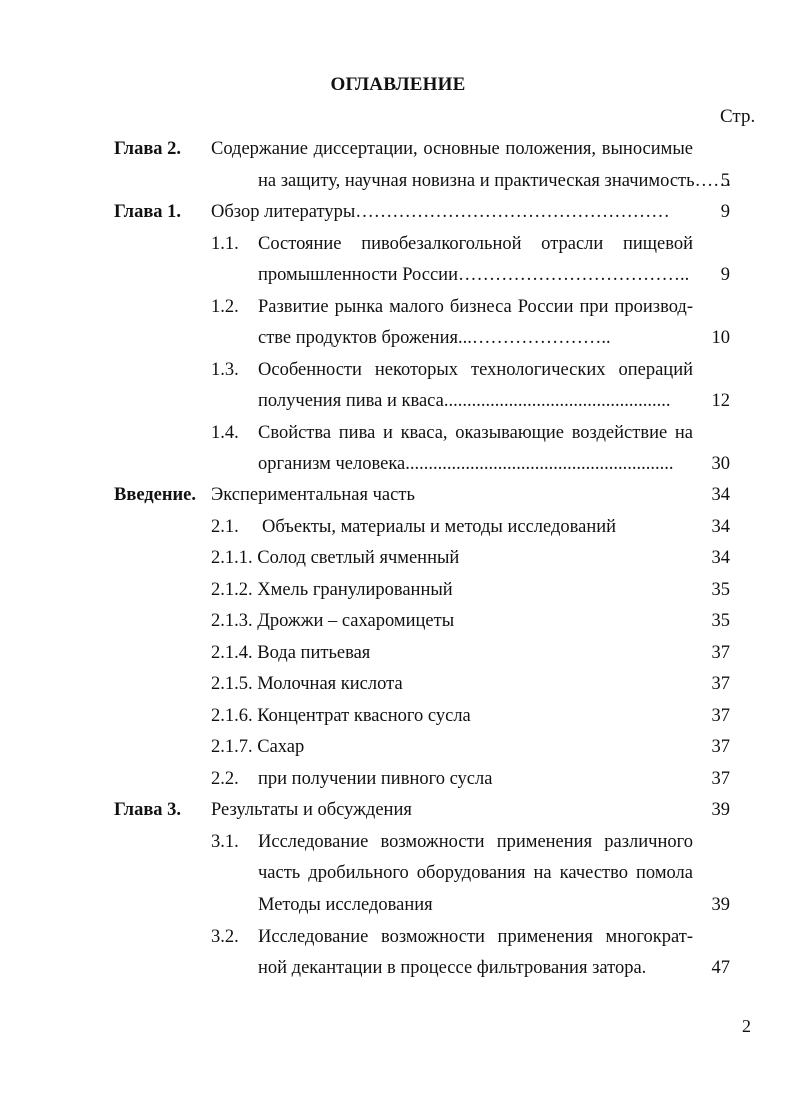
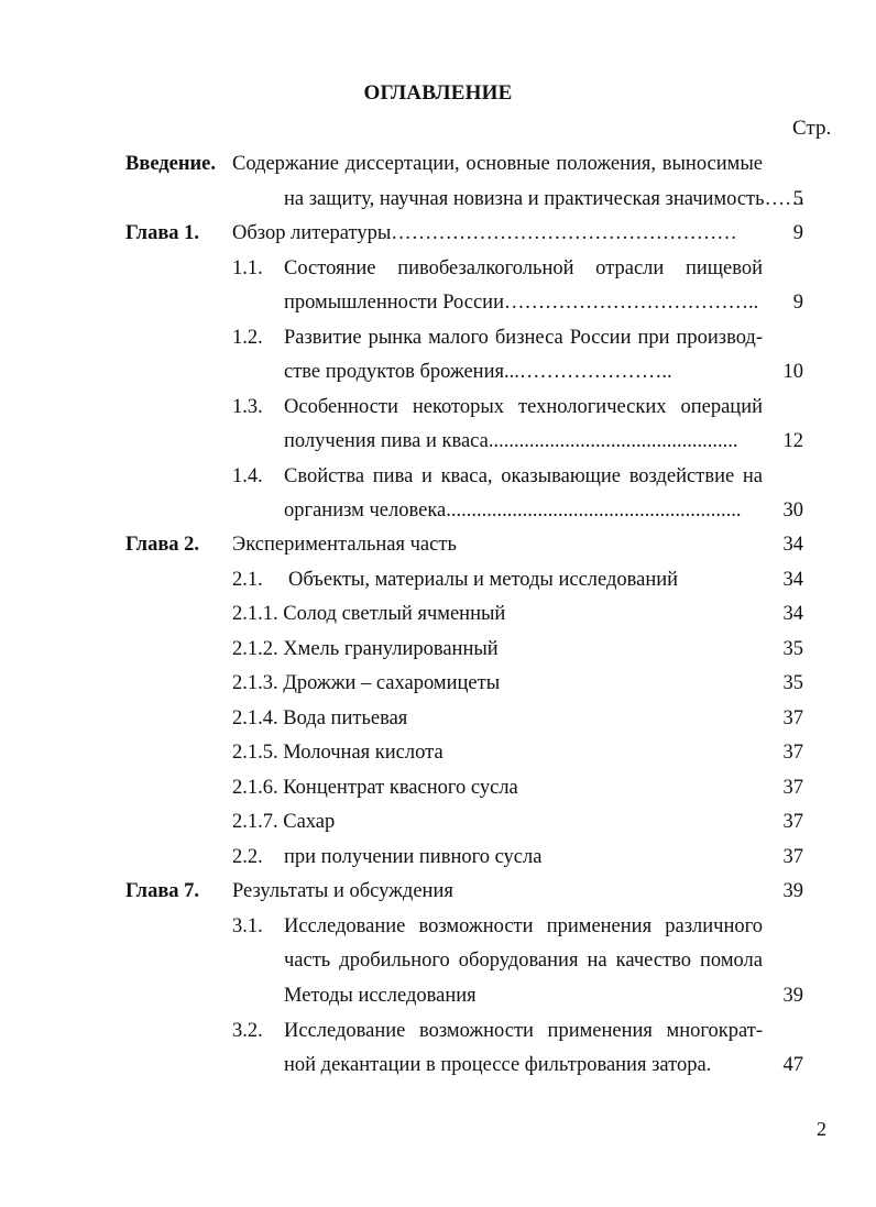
  ОГЛАВЛЕНИЕ
  Стр.
- Глава 2.
+ Введение.
  Содержание диссертации, основные положения, выносимые
  на защиту, научная новизна и практическая значимость……
  5
  Глава 1.
  Обзор литературы……………………………………………
  9
  1.1.
  Состояние пивобезалкогольной отрасли пищевой
  промышленности России………………………………..
  9
  1.2.
  Развитие рынка малого бизнеса России при производ-
  стве продуктов брожения...…………………..
  10
  1.3.
  Особенности некоторых технологических операций
  получения пива и кваса.................................................
  12
  1.4.
  Свойства пива и кваса, оказывающие воздействие на
  организм человека..........................................................
  30
- Введение.
+ Глава 2.
  Экспериментальная часть
  34
  2.1.
  Объекты, материалы и методы исследований
  34
  2.1.1. Солод светлый ячменный
  34
  2.1.2. Хмель гранулированный
  35
  2.1.3. Дрожжи – сахаромицеты
  35
  2.1.4. Вода питьевая
  37
  2.1.5. Молочная кислота
  37
  2.1.6. Концентрат квасного сусла
  37
  2.1.7. Сахар
  37
  2.2.
  при получении пивного сусла
  37
- Глава 3.
+ Глава 7.
  Результаты и обсуждения
  39
  3.1.
  Исследование возможности применения различного
  часть дробильного оборудования на качество помола
  Методы исследования
  39
  3.2.
  Исследование возможности применения многократ-
  ной декантации в процессе фильтрования затора.
  47
  2
